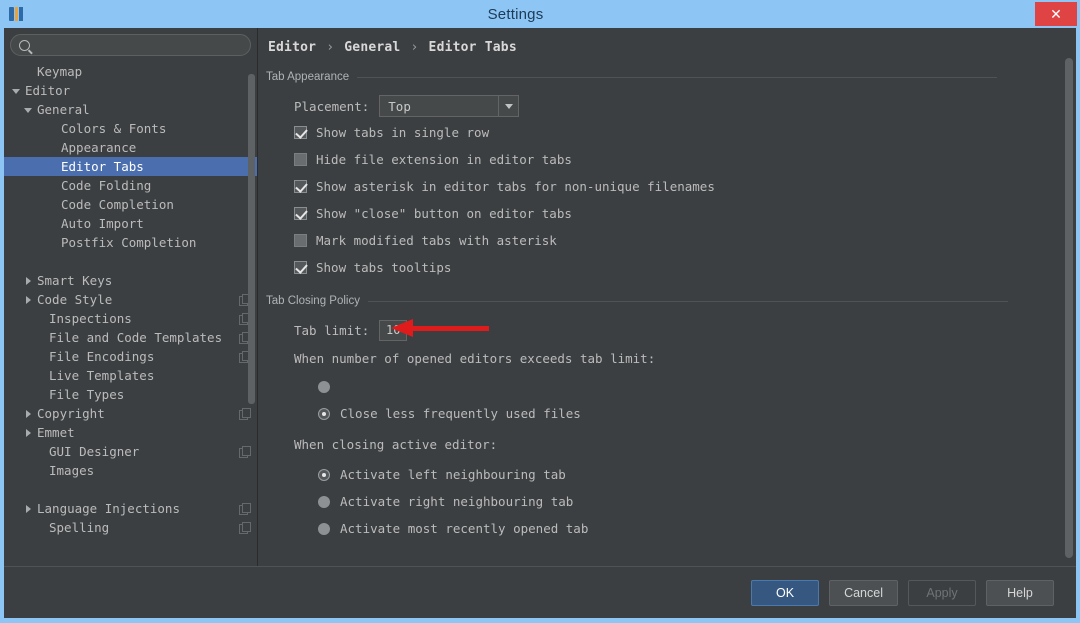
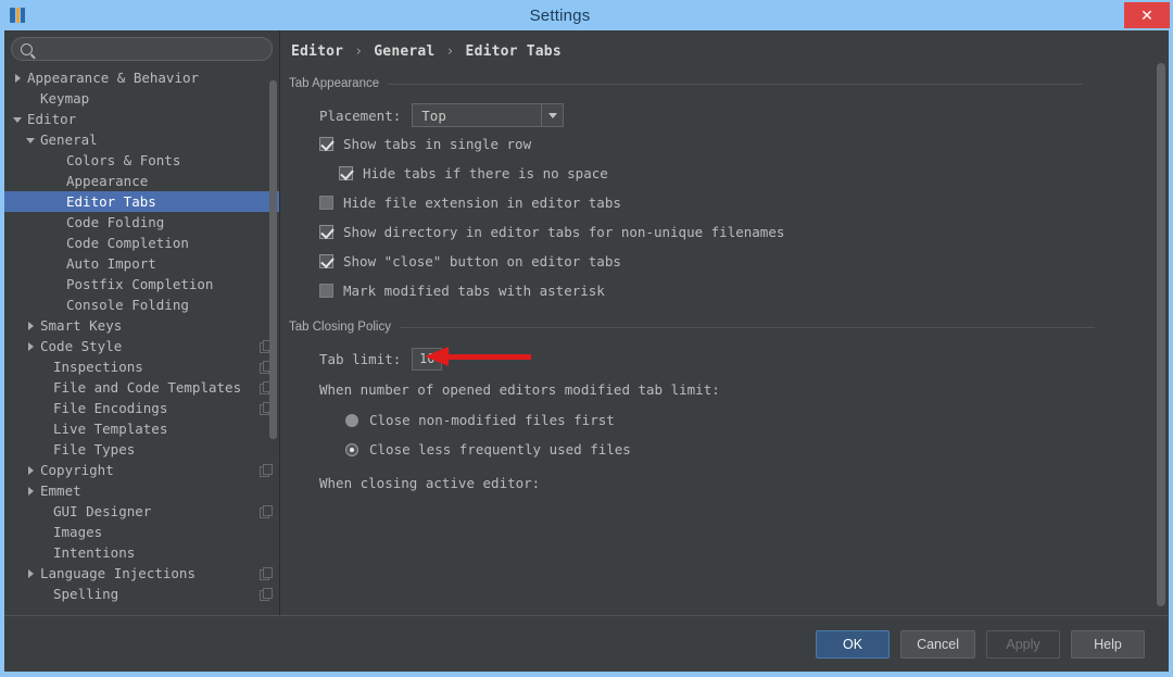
  Settings
  ✕
+ Appearance & Behavior
  Keymap
  Editor
  General
  Colors & Fonts
  Appearance
  Editor Tabs
  Code Folding
  Code Completion
  Auto Import
  Postfix Completion
+ Console Folding
  Smart Keys
  Code Style
  Inspections
  File and Code Templates
  File Encodings
  Live Templates
  File Types
  Copyright
  Emmet
  GUI Designer
  Images
+ Intentions
  Language Injections
  Spelling
  Editor › General › Editor Tabs
  Tab Appearance
  Placement:
  Top
  Show tabs in single row
+ Hide tabs if there is no space
  Hide file extension in editor tabs
- Show asterisk in editor tabs for non-unique filenames
+ Show directory in editor tabs for non-unique filenames
  Show "close" button on editor tabs
  Mark modified tabs with asterisk
- Show tabs tooltips
  Tab Closing Policy
  Tab limit:
  10
- When number of opened editors exceeds tab limit:
+ When number of opened editors modified tab limit:
+ Close non-modified files first
  Close less frequently used files
  When closing active editor:
- Activate left neighbouring tab
- Activate right neighbouring tab
- Activate most recently opened tab
  OK
  Cancel
  Apply
  Help
